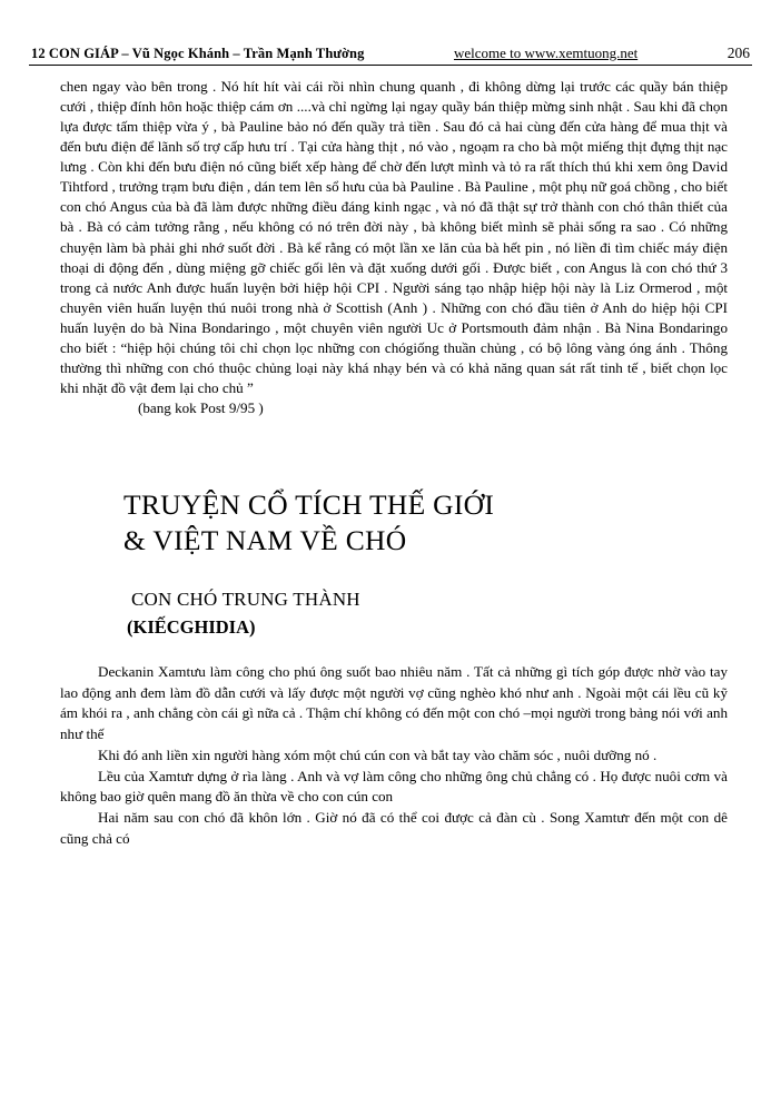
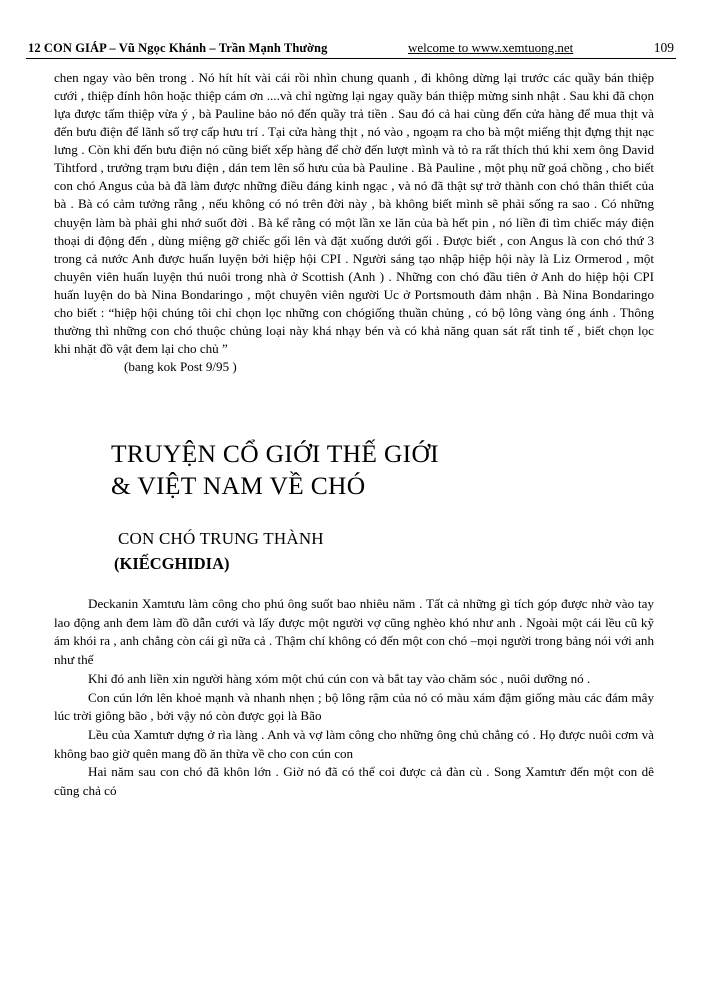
  12 CON GIÁP – Vũ Ngọc Khánh – Trần Mạnh Thường
  welcome to www.xemtuong.net
- 206
+ 109
  chen ngay vào bên trong . Nó hít hít vài cái rồi nhìn chung quanh , đi không dừng lại trước các quầy bán thiệp cưới , thiệp đính hôn hoặc thiệp cám ơn ....và chỉ ngừng lại ngay quầy bán thiệp mừng sinh nhật . Sau khi đã chọn lựa được tấm thiệp vừa ý , bà Pauline bảo nó đến quầy trả tiền . Sau đó cả hai cùng đến cửa hàng để mua thịt và đến bưu điện để lãnh số trợ cấp hưu trí . Tại cửa hàng thịt , nó vào , ngoạm ra cho bà một miếng thịt đựng thịt nạc lưng . Còn khi đến bưu điện nó cũng biết xếp hàng để chờ đến lượt mình và tỏ ra rất thích thú khi xem ông David Tihtford , trưởng trạm bưu điện , dán tem lên sổ hưu của bà Pauline . Bà Pauline , một phụ nữ goá chồng , cho biết con chó Angus của bà đã làm được những điều đáng kinh ngạc , và nó đã thật sự trở thành con chó thân thiết của bà . Bà có cảm tưởng rằng , nếu không có nó trên đời này , bà không biết mình sẽ phải sống ra sao . Có những chuyện làm bà phải ghi nhớ suốt đời . Bà kể rằng có một lần xe lăn của bà hết pin , nó liền đi tìm chiếc máy điện thoại di động đến , dùng miệng gỡ chiếc gối lên và đặt xuống dưới gối . Được biết , con Angus là con chó thứ 3 trong cả nước Anh được huấn luyện bởi hiệp hội CPI . Người sáng tạo nhập hiệp hội này là Liz Ormerod , một chuyên viên huấn luyện thú nuôi trong nhà ở Scottish (Anh ) . Những con chó đầu tiên ở Anh do hiệp hội CPI huấn luyện do bà Nina Bondaringo , một chuyên viên người Uc ở Portsmouth đảm nhận . Bà Nina Bondaringo cho biết : “hiệp hội chúng tôi chỉ chọn lọc những con chógiống thuần chủng , có bộ lông vàng óng ánh . Thông thường thì những con chó thuộc chủng loại này khá nhạy bén và có khả năng quan sát rất tinh tế , biết chọn lọc khi nhặt đồ vật đem lại cho chủ ”
  (bang kok Post 9/95 )
- TRUYỆN CỔ TÍCH THẾ GIỚI
+ TRUYỆN CỔ GIỚI THẾ GIỚI
  & VIỆT NAM VỀ CHÓ
  CON CHÓ TRUNG THÀNH
  (KIẾCGHIDIA)
  Deckanin Xamtưu làm công cho phú ông suốt bao nhiêu năm . Tất cả những gì tích góp được nhờ vào tay lao động anh đem làm đồ dẫn cưới và lấy được một người vợ cũng nghèo khó như anh . Ngoài một cái lều cũ kỹ ám khói ra , anh chẳng còn cái gì nữa cả . Thậm chí không có đến một con chó –mọi người trong bảng nói với anh như thế
  Khi đó anh liền xin người hàng xóm một chú cún con và bắt tay vào chăm sóc , nuôi dưỡng nó .
+ Con cún lớn lên khoẻ mạnh và nhanh nhẹn ; bộ lông rậm của nó có màu xám đậm giống màu các đám mây lúc trời giông bão , bởi vậy nó còn được gọi là Bão
  Lều của Xamtưr dựng ở rìa làng . Anh và vợ làm công cho những ông chủ chẳng có . Họ được nuôi cơm và không bao giờ quên mang đồ ăn thừa về cho con cún con
  Hai năm sau con chó đã khôn lớn . Giờ nó đã có thể coi được cả đàn cù . Song Xamtưr đến một con dê cũng chả có
